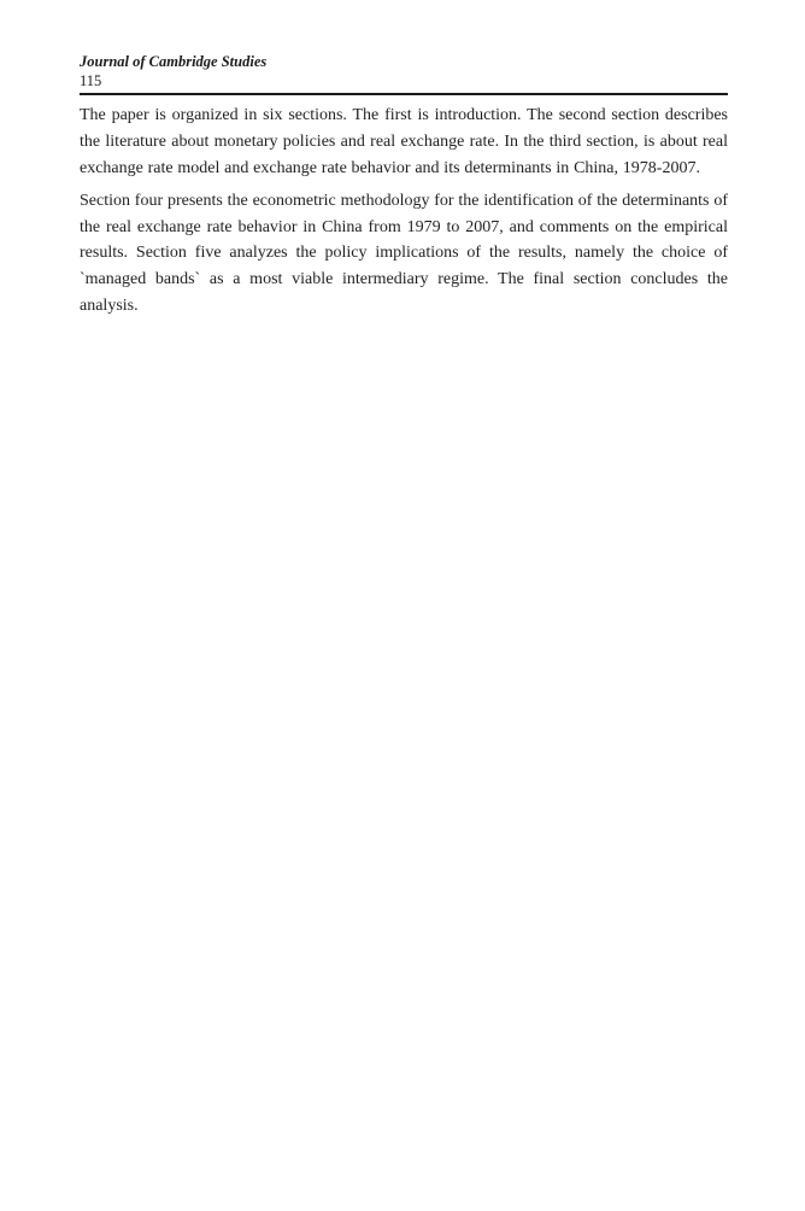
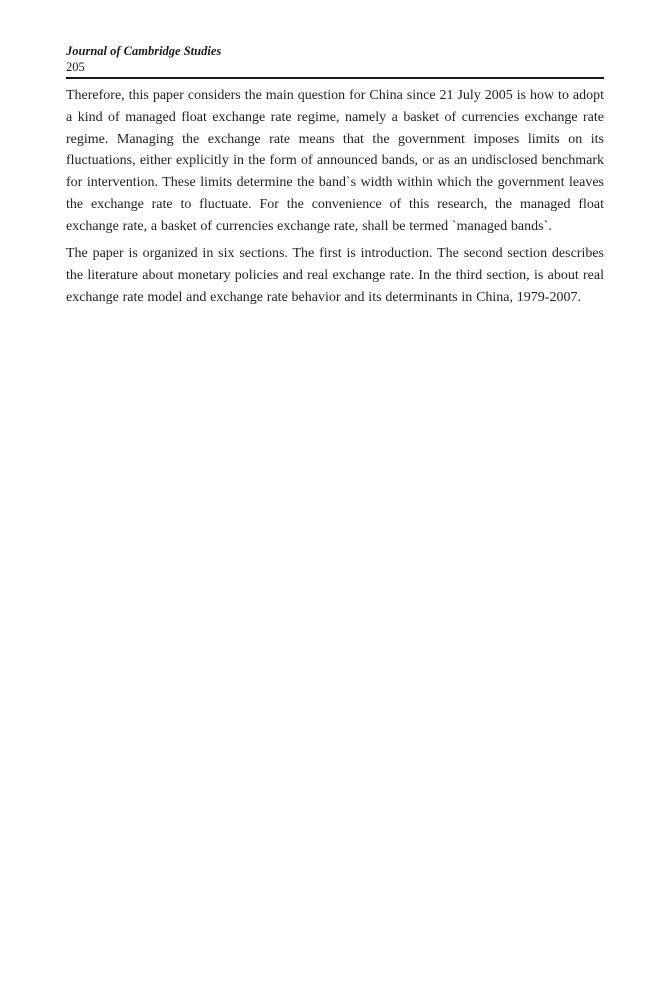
  Journal of Cambridge Studies
- 115
+ 205
+ Therefore, this paper considers the main question for China since 21 July 2005 is how to adopt a kind of managed float exchange rate regime, namely a basket of currencies exchange rate regime. Managing the exchange rate means that the government imposes limits on its fluctuations, either explicitly in the form of announced bands, or as an undisclosed benchmark for intervention. These limits determine the band`s width within which the government leaves the exchange rate to fluctuate. For the convenience of this research, the managed float exchange rate, a basket of currencies exchange rate, shall be termed `managed bands`.
- The paper is organized in six sections. The first is introduction. The second section describes the literature about monetary policies and real exchange rate. In the third section, is about real exchange rate model and exchange rate behavior and its determinants in China, 1978-2007.
+ The paper is organized in six sections. The first is introduction. The second section describes the literature about monetary policies and real exchange rate. In the third section, is about real exchange rate model and exchange rate behavior and its determinants in China, 1979-2007.
- Section four presents the econometric methodology for the identification of the determinants of the real exchange rate behavior in China from 1979 to 2007, and comments on the empirical results. Section five analyzes the policy implications of the results, namely the choice of `managed bands` as a most viable intermediary regime. The final section concludes the analysis.
